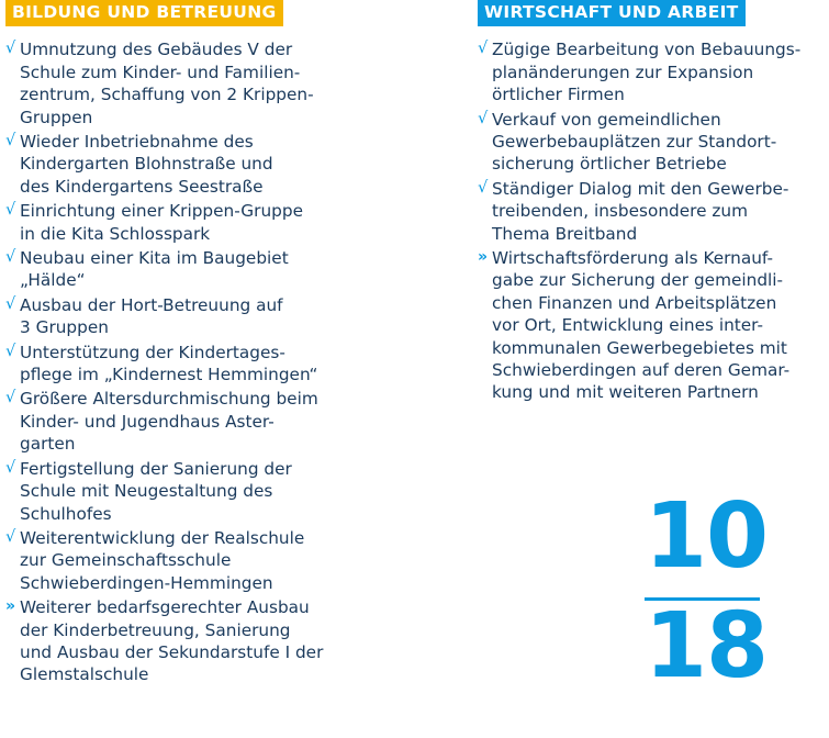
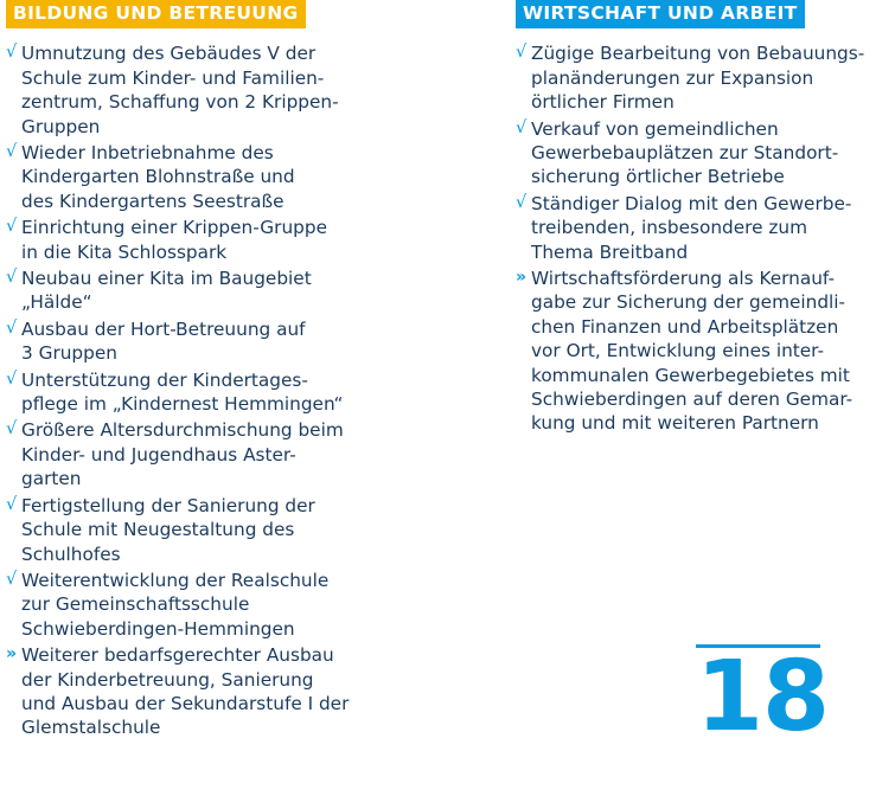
  BILDUNG UND BETREUUNG
  √
  Umnutzung des Gebäudes V der
  Schule zum Kinder- und Familien-
  zentrum, Schaffung von 2 Krippen-
  Gruppen
  √
  Wieder Inbetriebnahme des
  Kindergarten Blohnstraße und
  des Kindergartens Seestraße
  √
  Einrichtung einer Krippen-Gruppe
  in die Kita Schlosspark
  √
  Neubau einer Kita im Baugebiet
  „Hälde“
  √
  Ausbau der Hort-Betreuung auf
  3 Gruppen
  √
  Unterstützung der Kindertages-
  pflege im „Kindernest Hemmingen“
  √
  Größere Altersdurchmischung beim
  Kinder- und Jugendhaus Aster-
  garten
  √
  Fertigstellung der Sanierung der
  Schule mit Neugestaltung des
  Schulhofes
  √
  Weiterentwicklung der Realschule
  zur Gemeinschaftsschule
  Schwieberdingen-Hemmingen
  »
  Weiterer bedarfsgerechter Ausbau
  der Kinderbetreuung, Sanierung
  und Ausbau der Sekundarstufe I der
  Glemstalschule
  WIRTSCHAFT UND ARBEIT
  √
  Zügige Bearbeitung von Bebauungs-
  planänderungen zur Expansion
  örtlicher Firmen
  √
  Verkauf von gemeindlichen
  Gewerbebauplätzen zur Standort-
  sicherung örtlicher Betriebe
  √
  Ständiger Dialog mit den Gewerbe-
  treibenden, insbesondere zum
  Thema Breitband
  »
  Wirtschaftsförderung als Kernauf-
  gabe zur Sicherung der gemeindli-
  chen Finanzen und Arbeitsplätzen
  vor Ort, Entwicklung eines inter-
  kommunalen Gewerbegebietes mit
  Schwieberdingen auf deren Gemar-
  kung und mit weiteren Partnern
- 10
  18
